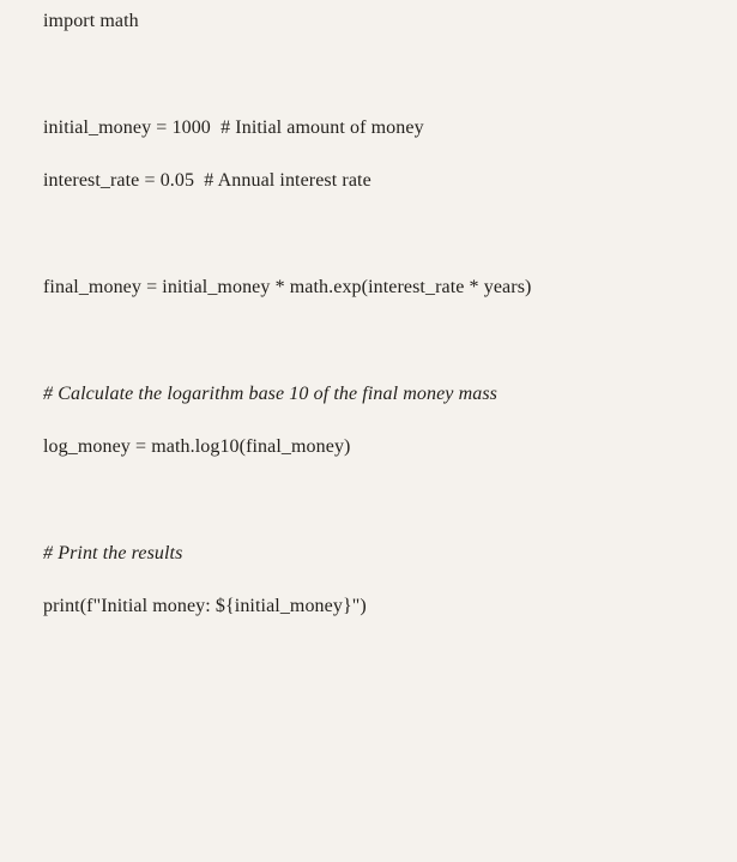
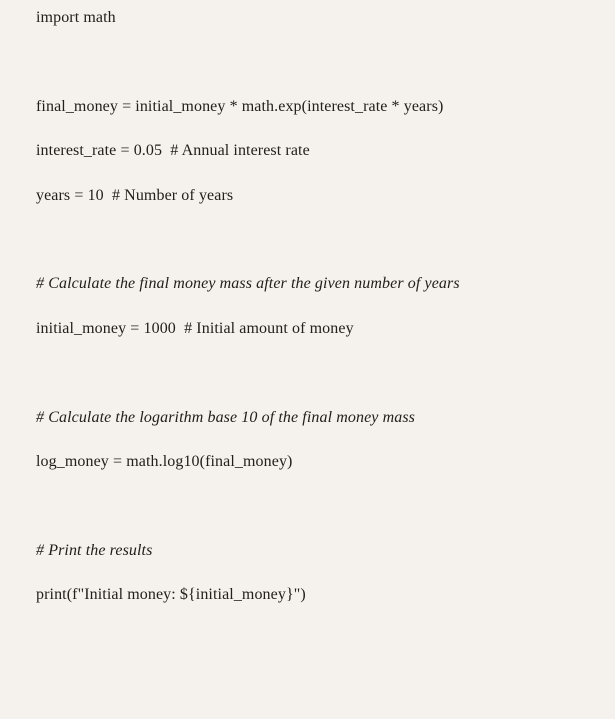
  import math
- initial_money = 1000 # Initial amount of money
+ final_money = initial_money * math.exp(interest_rate * years)
  interest_rate = 0.05 # Annual interest rate
+ years = 10 # Number of years
+ # Calculate the final money mass after the given number of years
- final_money = initial_money * math.exp(interest_rate * years)
+ initial_money = 1000 # Initial amount of money
  # Calculate the logarithm base 10 of the final money mass
  log_money = math.log10(final_money)
  # Print the results
  print(f"Initial money: ${initial_money}")
